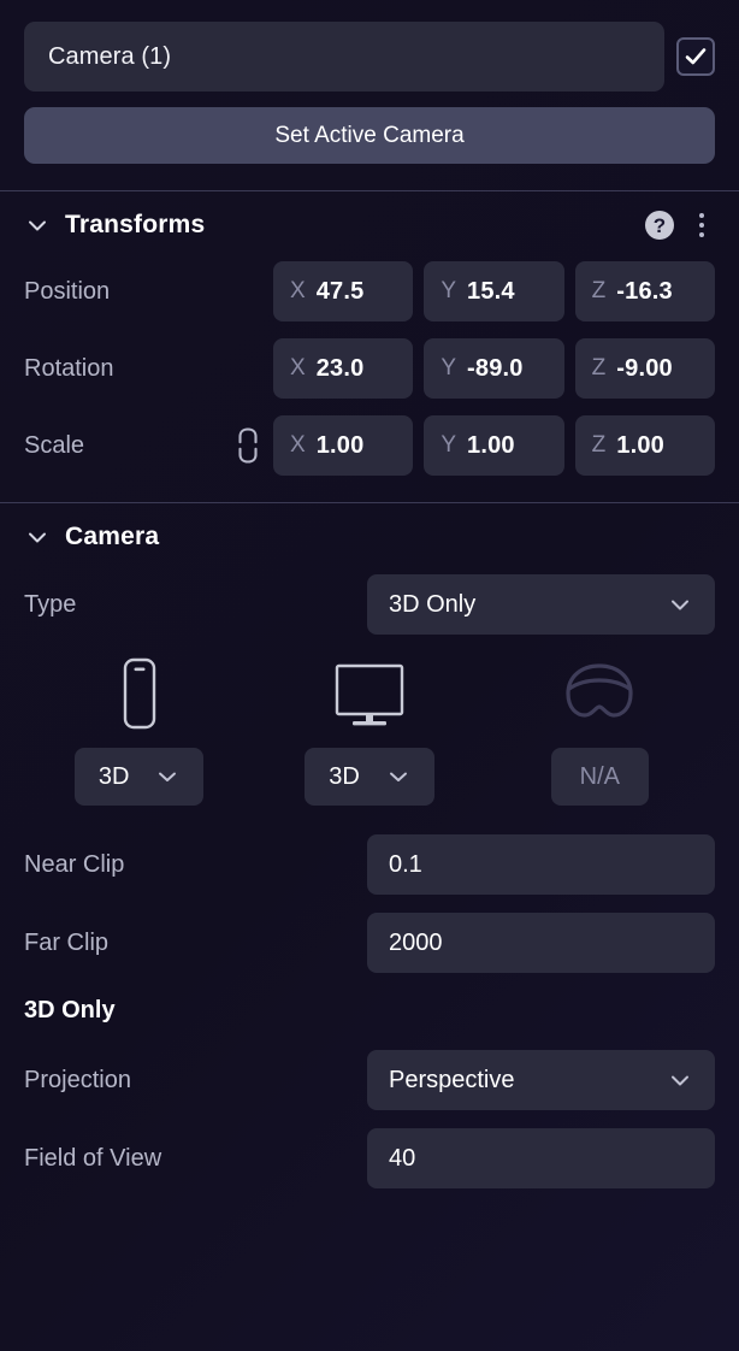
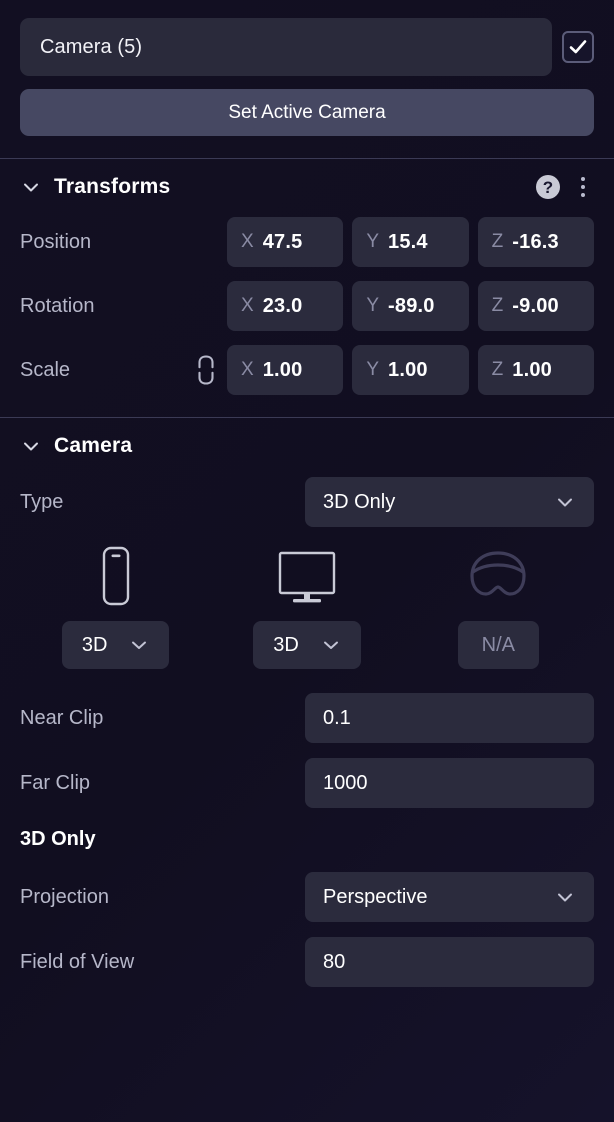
- Camera (1)
+ Camera (5)
  Set Active Camera
  Transforms
  ?
  Position
  X
  47.5
  Y
  15.4
  Z
  -16.3
  Rotation
  X
  23.0
  Y
  -89.0
  Z
  -9.00
  Scale
  X
  1.00
  Y
  1.00
  Z
  1.00
  Camera
  Type
  3D Only
  3D
  3D
  N/A
  Near Clip
  0.1
  Far Clip
- 2000
+ 1000
  3D Only
  Projection
  Perspective
  Field of View
- 40
+ 80
